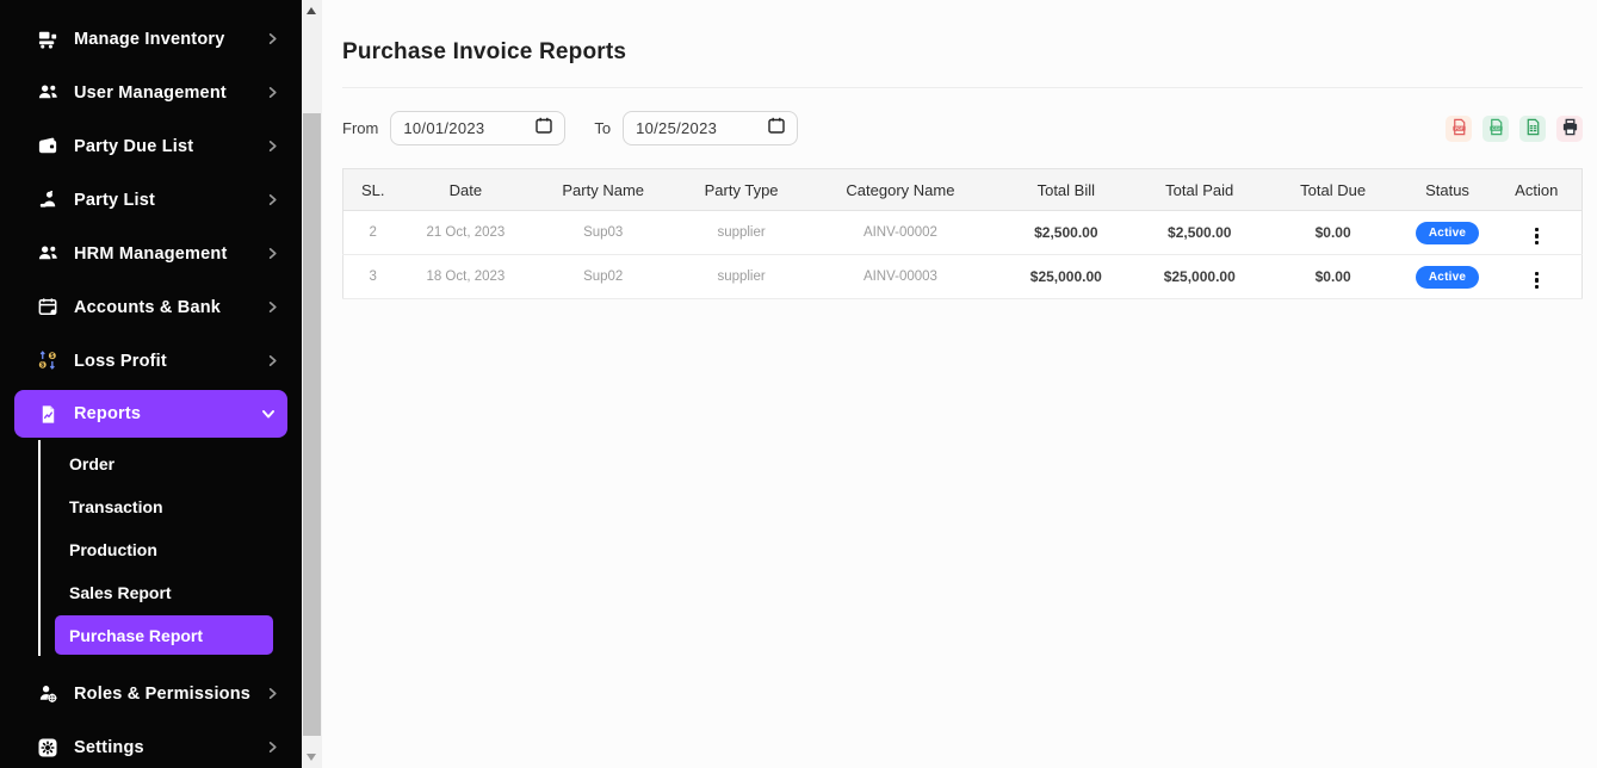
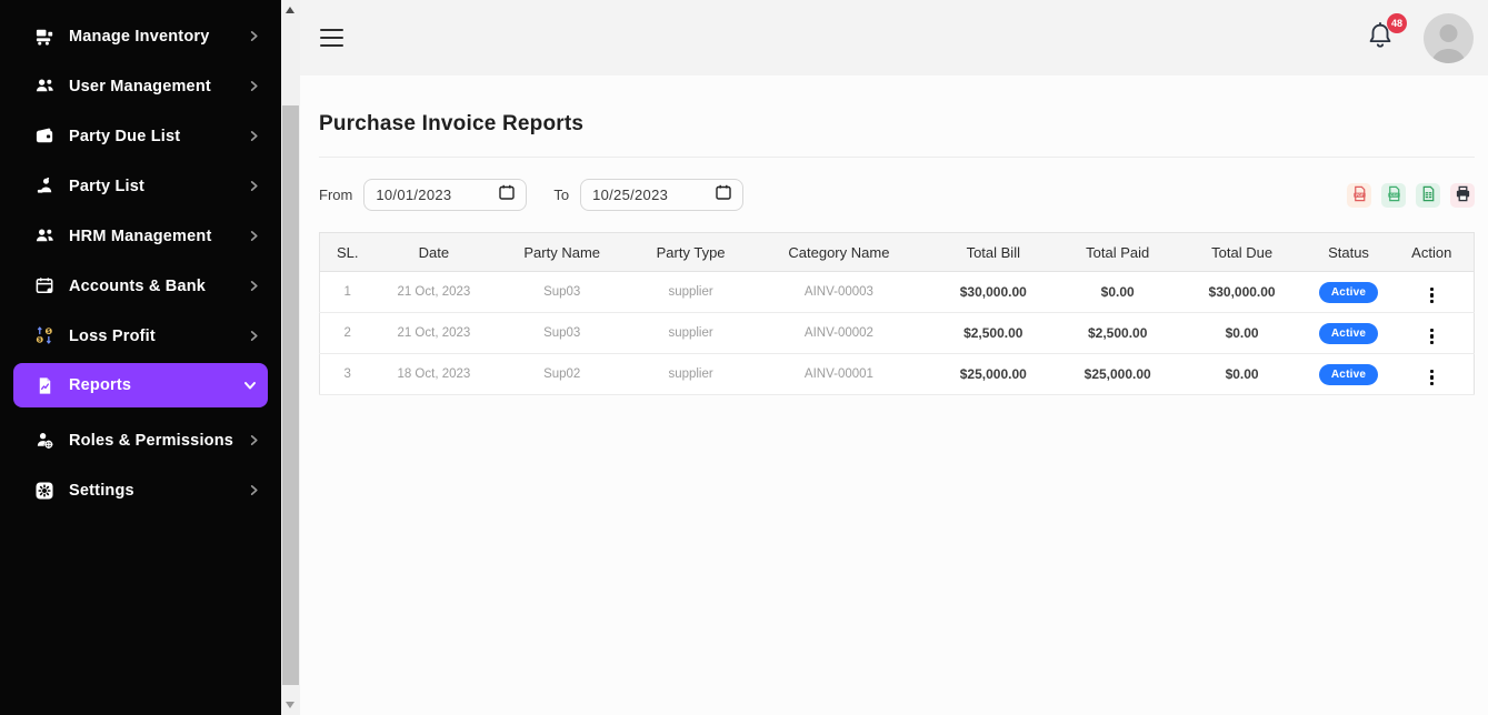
  Manage Inventory
  User Management
  Party Due List
  Party List
  HRM Management
  Accounts & Bank
  Loss Profit
  Reports
- Order
- Transaction
- Production
- Sales Report
- Purchase Report
  Roles & Permissions
  Settings
+ 48
  Purchase Invoice Reports
  From
  10/01/2023
  To
  10/25/2023
  SL.	Date	Party Name	Party Type	Category Name	Total Bill	Total Paid	Total Due	Status	Action
+ 1	21 Oct, 2023	Sup03	supplier	AINV-00003	$30,000.00	$0.00	$30,000.00	Active
  2	21 Oct, 2023	Sup03	supplier	AINV-00002	$2,500.00	$2,500.00	$0.00	Active
- 3	18 Oct, 2023	Sup02	supplier	AINV-00003	$25,000.00	$25,000.00	$0.00	Active
+ 3	18 Oct, 2023	Sup02	supplier	AINV-00001	$25,000.00	$25,000.00	$0.00	Active
